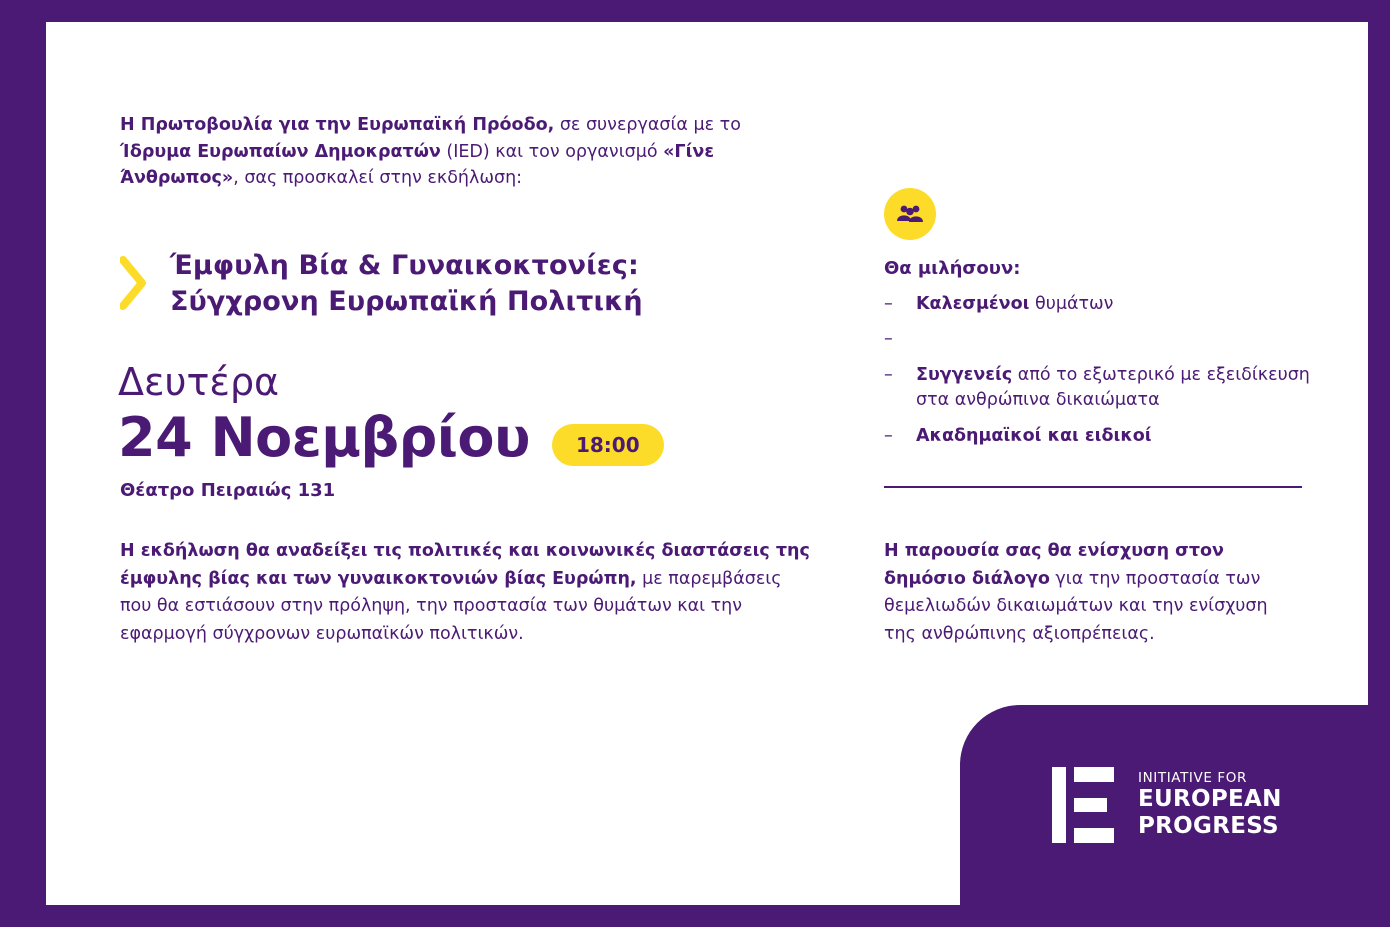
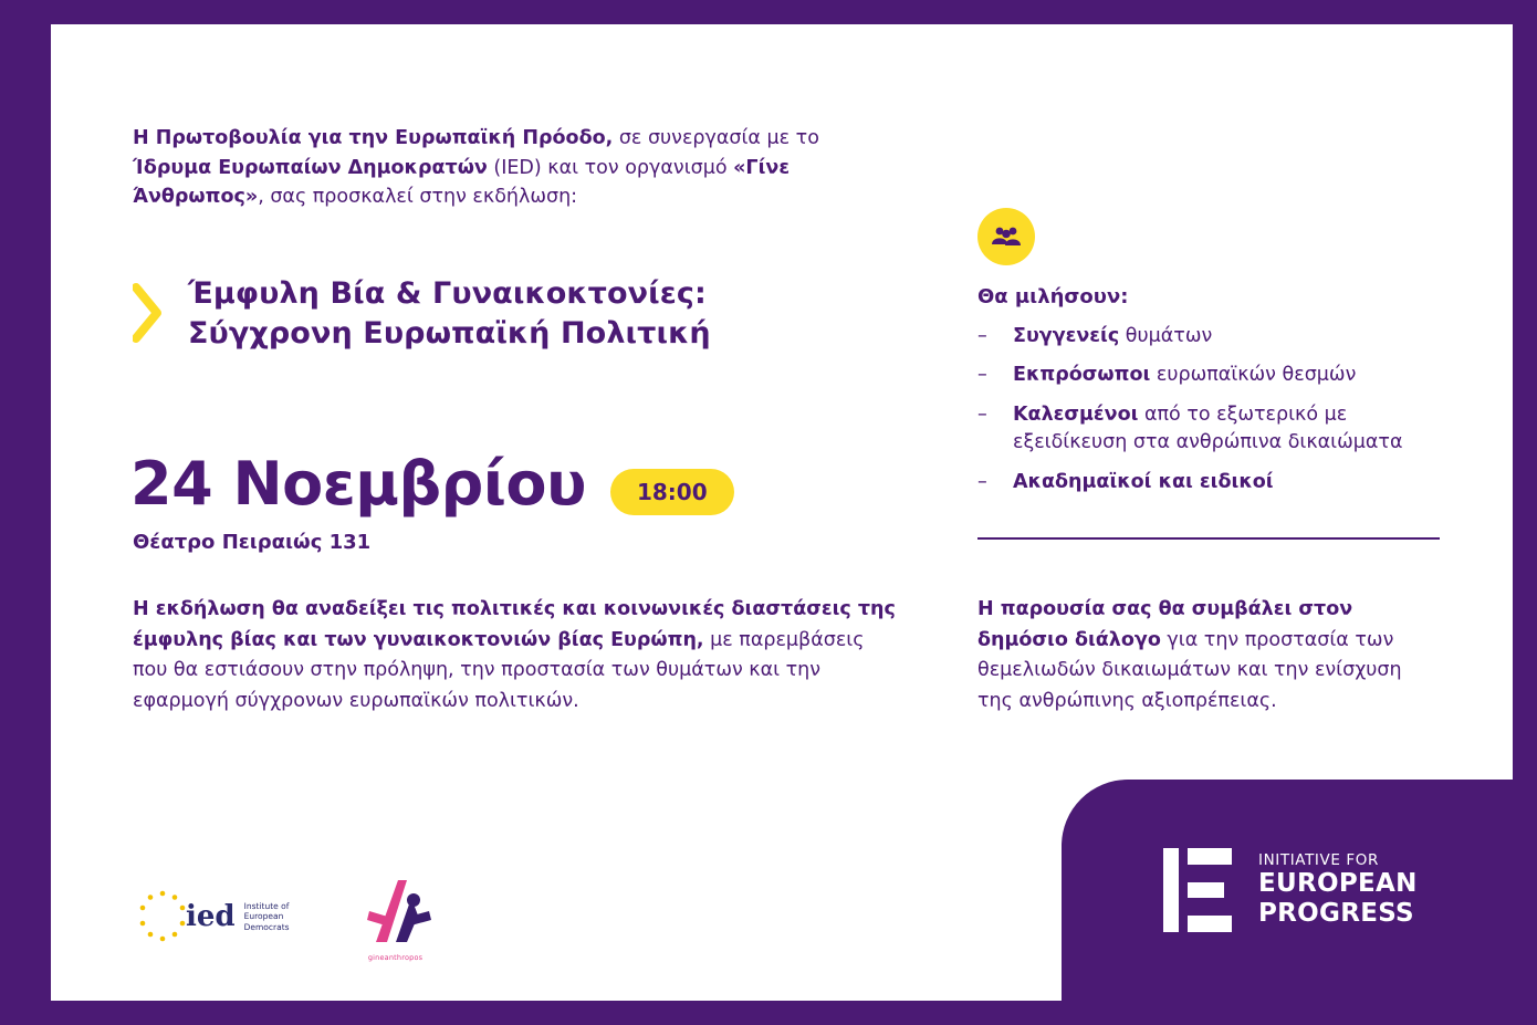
  Η Πρωτοβουλία για την Ευρωπαϊκή Πρόοδο, σε συνεργασία με το Ίδρυμα Ευρωπαίων Δημοκρατών (IED) και τον οργανισμό «Γίνε Άνθρωπος», σας προσκαλεί στην εκδήλωση:
  Έμφυλη Βία & Γυναικοκτονίες:
  Σύγχρονη Ευρωπαϊκή Πολιτική
- Δευτέρα
  24 Νοεμβρίου
  18:00
  Θέατρο Πειραιώς 131
  Η εκδήλωση θα αναδείξει τις πολιτικές και κοινωνικές διαστάσεις της έμφυλης βίας και των γυναικοκτονιών βίας Ευρώπη, με παρεμβάσεις που θα εστιάσουν στην πρόληψη, την προστασία των θυμάτων και την εφαρμογή σύγχρονων ευρωπαϊκών πολιτικών.
  Θα μιλήσουν:
  –
- Καλεσμένοι θυμάτων
+ Συγγενείς θυμάτων
  –
+ Εκπρόσωποι ευρωπαϊκών θεσμών
  –
- Συγγενείς από το εξωτερικό με εξειδίκευση στα ανθρώπινα δικαιώματα
+ Καλεσμένοι από το εξωτερικό με εξειδίκευση στα ανθρώπινα δικαιώματα
  –
  Ακαδημαϊκοί και ειδικοί
- Η παρουσία σας θα ενίσχυση στον δημόσιο διάλογο για την προστασία των θεμελιωδών δικαιωμάτων και την ενίσχυση της ανθρώπινης αξιοπρέπειας.
+ Η παρουσία σας θα συμβάλει στον δημόσιο διάλογο για την προστασία των θεμελιωδών δικαιωμάτων και την ενίσχυση της ανθρώπινης αξιοπρέπειας.
+ ied
+ Institute of
+ European
+ Democrats
+ gineanthropos
  INITIATIVE FOR
  EUROPEAN
  PROGRESS
